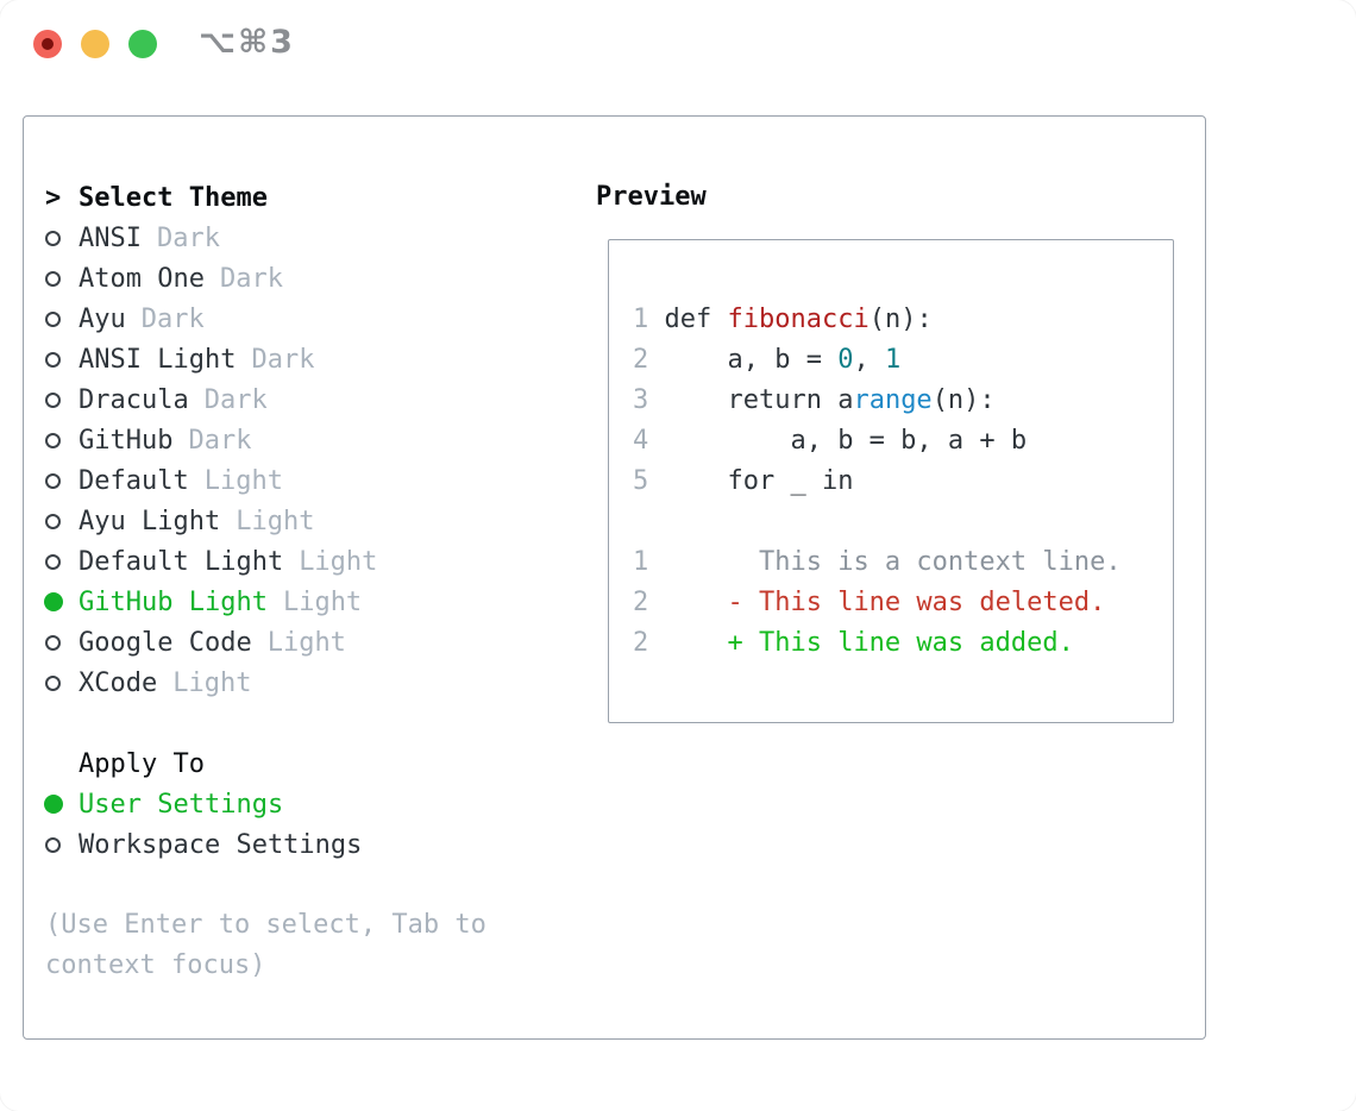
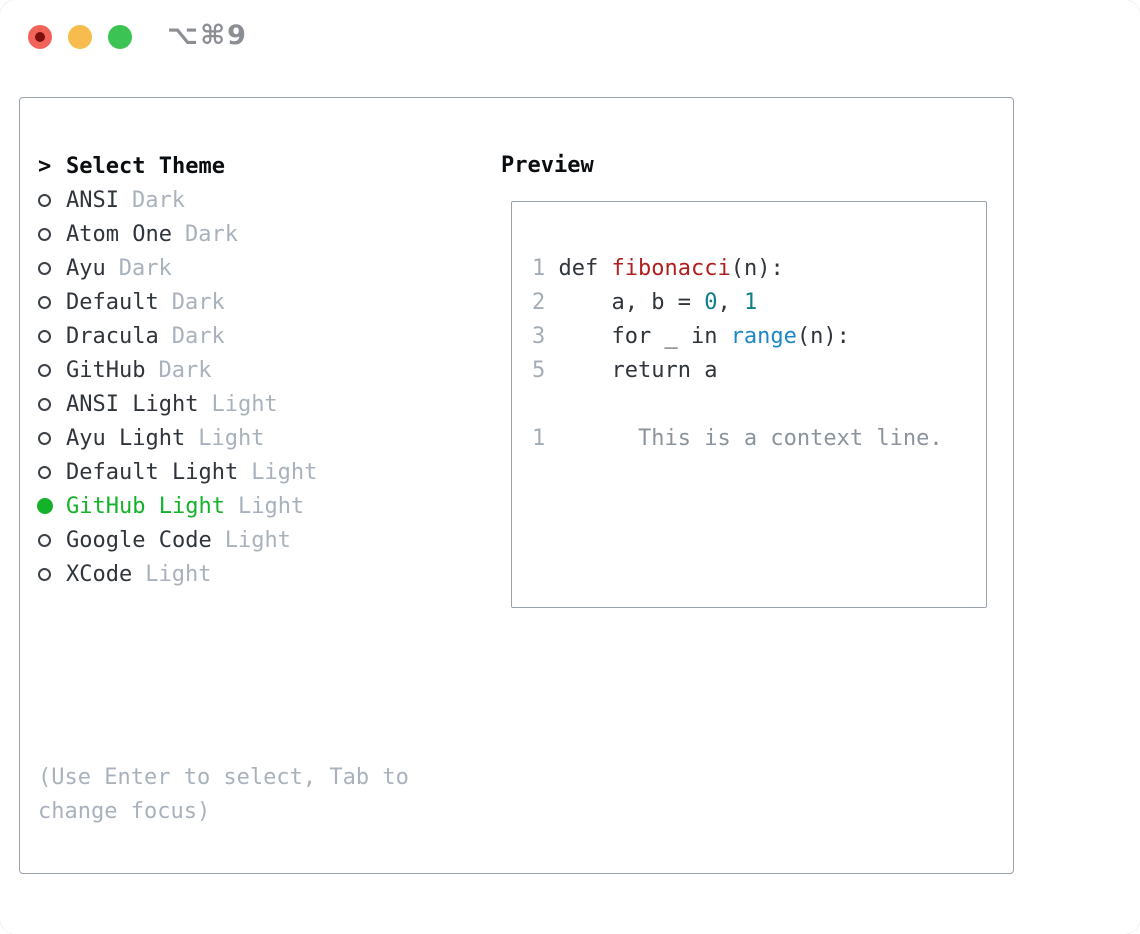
- ⌥⌘3
+ ⌥⌘9
  >
  Select Theme
  ANSI
  Dark
  Atom One
  Dark
  Ayu
  Dark
- ANSI Light
+ Default
  Dark
  Dracula
  Dark
  GitHub
  Dark
- Default
+ ANSI Light
  Light
  Ayu Light
  Light
  Default Light
  Light
  GitHub Light
  Light
  Google Code
  Light
  XCode
  Light
- Apply To
- User Settings
- Workspace Settings
- (Use Enter to select, Tab to context focus)
+ (Use Enter to select, Tab to change focus)
  Preview
  1 def fibonacci(n):
  2 a, b = 0, 1
- 3 return arange(n):
+ 3 for _ in range(n):
- 4 a, b = b, a + b
- 5 for _ in
+ 5 return a
  1 This is a context line.
- 2 - This line was deleted.
- 2 + This line was added.
